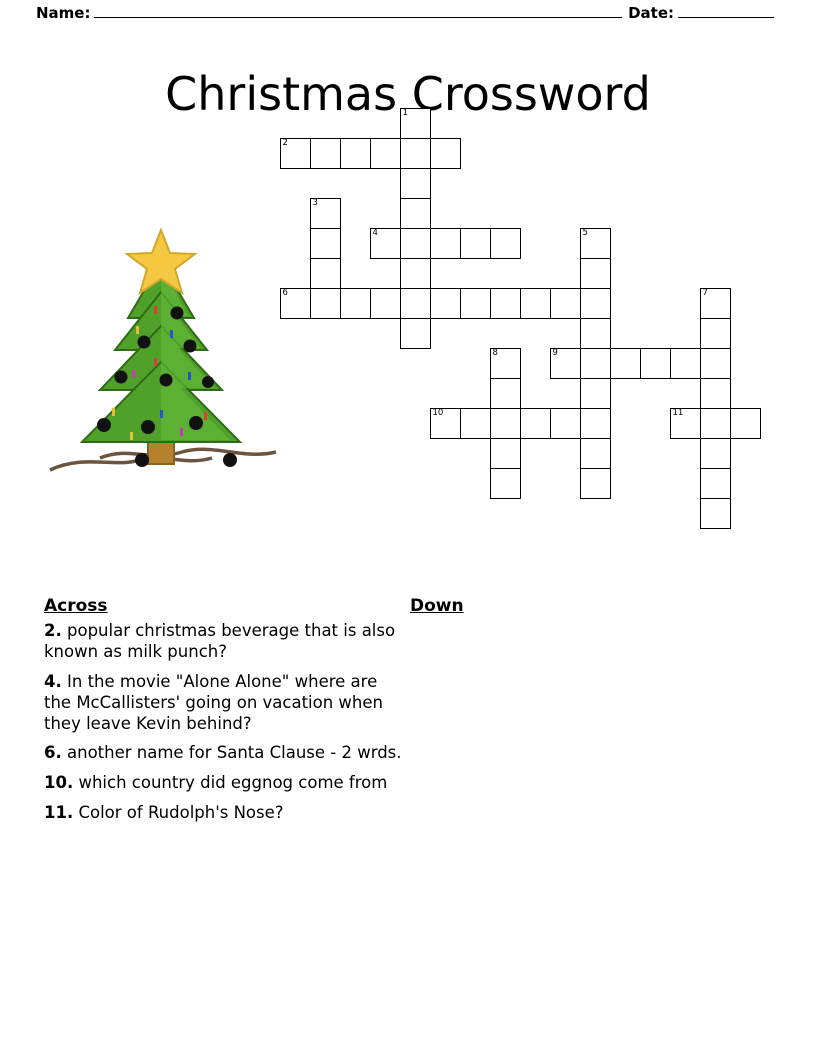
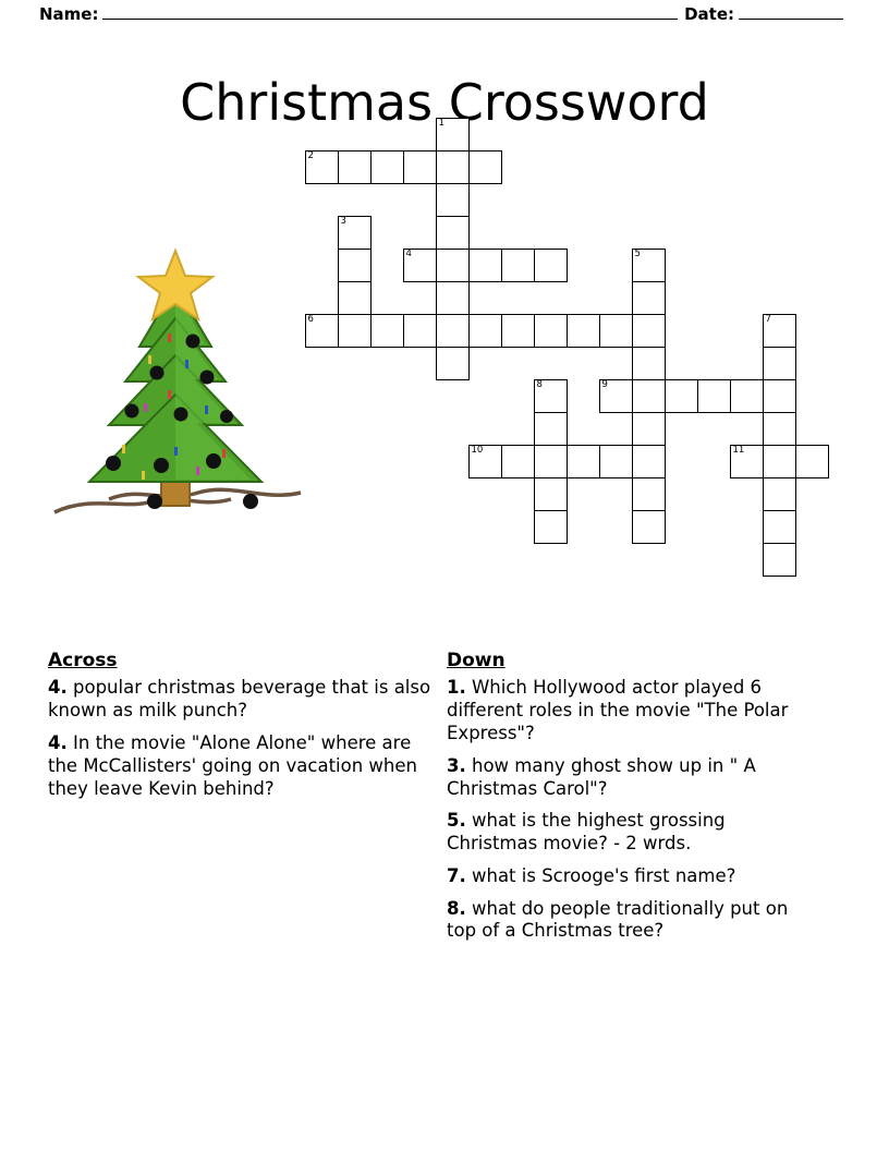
  Name:
  Date:
  Christmas Crossword
  1
  2
  3
  4
  5
  6
  7
  8
  9
  10
  11
  Across
- 2. popular christmas beverage that is also known as milk punch?
+ 4. popular christmas beverage that is also known as milk punch?
  4. In the movie "Alone Alone" where are the McCallisters' going on vacation when they leave Kevin behind?
- 6. another name for Santa Clause - 2 wrds.
- 10. which country did eggnog come from
- 11. Color of Rudolph's Nose?
  Down
+ 1. Which Hollywood actor played 6 different roles in the movie "The Polar Express"?
+ 3. how many ghost show up in " A Christmas Carol"?
+ 5. what is the highest grossing Christmas movie? - 2 wrds.
+ 7. what is Scrooge's first name?
+ 8. what do people traditionally put on top of a Christmas tree?
